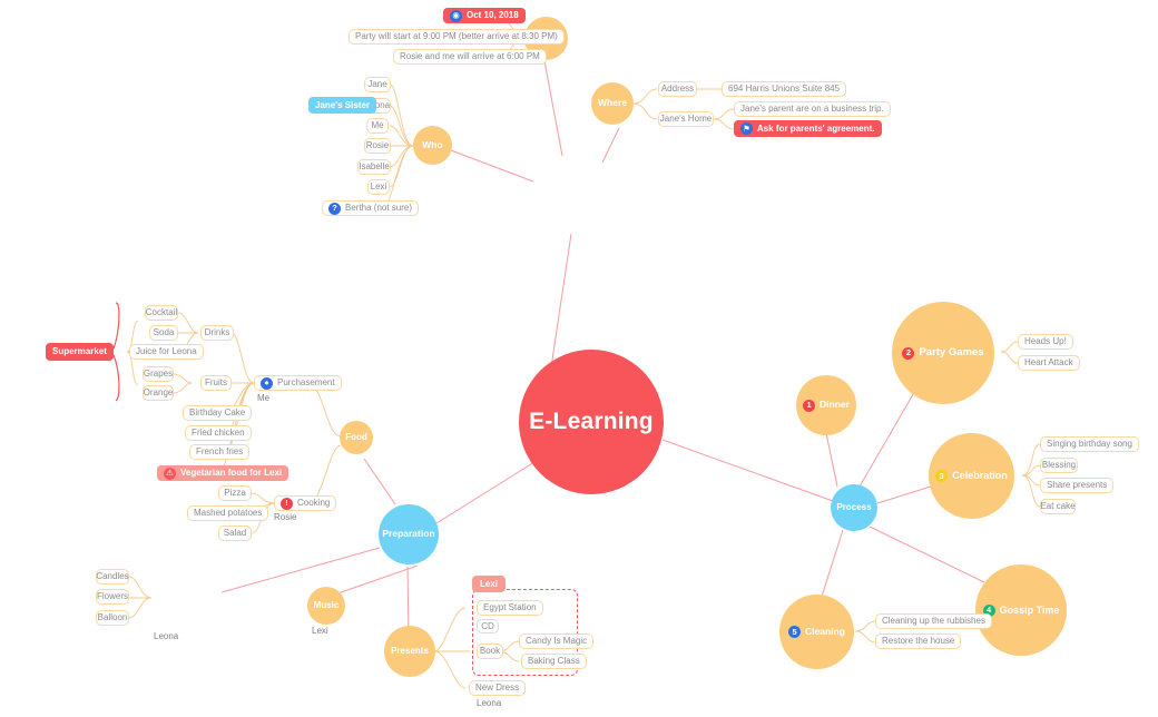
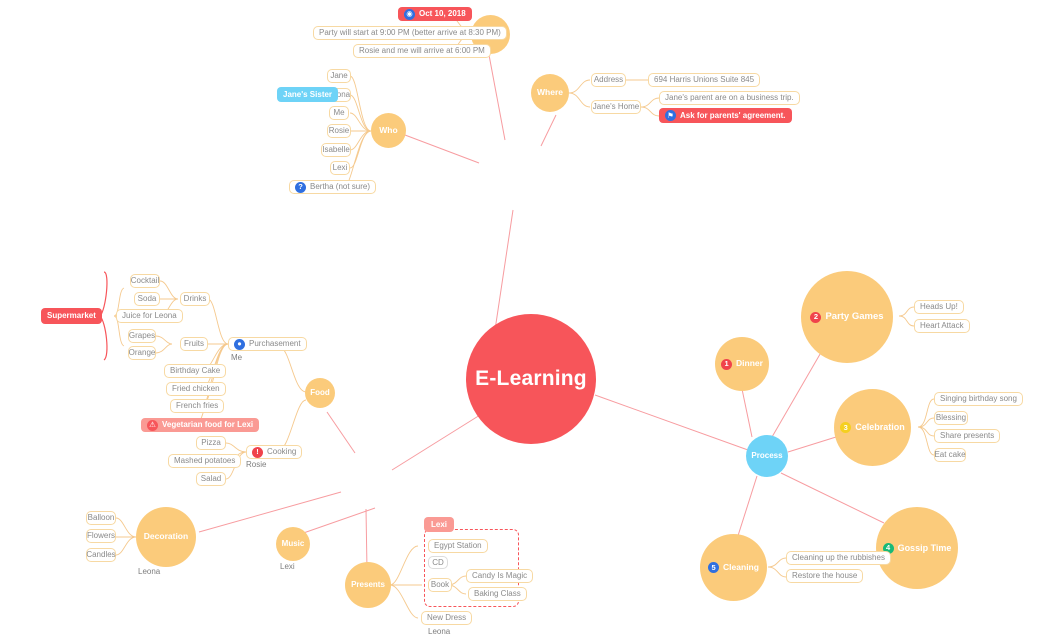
  E-Learning
  ◉
  Oct 10, 2018
  Party will start at 9:00 PM (better arrive at 8:30 PM)
  Rosie and me will arrive at 6:00 PM
  Where
  Address
  694 Harris Unions Suite 845
  Jane's Home
  Jane's parent are on a business trip.
  ⚑
  Ask for parents' agreement.
  Who
  Jane
  Jane's Sister
  Me
  Rosie
  Isabelle
  Lexi
  ?
  Bertha (not sure)
- Preparation
  Food
  Supermarket
  ●
  Purchasement
  Me
  Drinks
  Cocktail
  Soda
  Juice for Leona
  Fruits
  Grapes
  Orange
  Birthday Cake
  Fried chicken
  French fries
  !
  Cooking
  Rosie
  ⚠
  Vegetarian food for Lexi
  Pizza
  Mashed potatoes
  Salad
+ Decoration
  Leona
- Candles
+ Balloon
  Flowers
- Balloon
+ Candles
  Music
  Lexi
  Presents
  Lexi
  Egypt Station
  CD
  Book
  Candy Is Magic
  Baking Class
  New Dress
  Leona
  Process
  1
  Dinner
  2
  Party Games
  Heads Up!
  Heart Attack
  3
  Celebration
  Singing birthday song
  Blessing
  Share presents
  Eat cake
  4
  Gossip Time
  5
  Cleaning
  Cleaning up the rubbishes
  Restore the house
